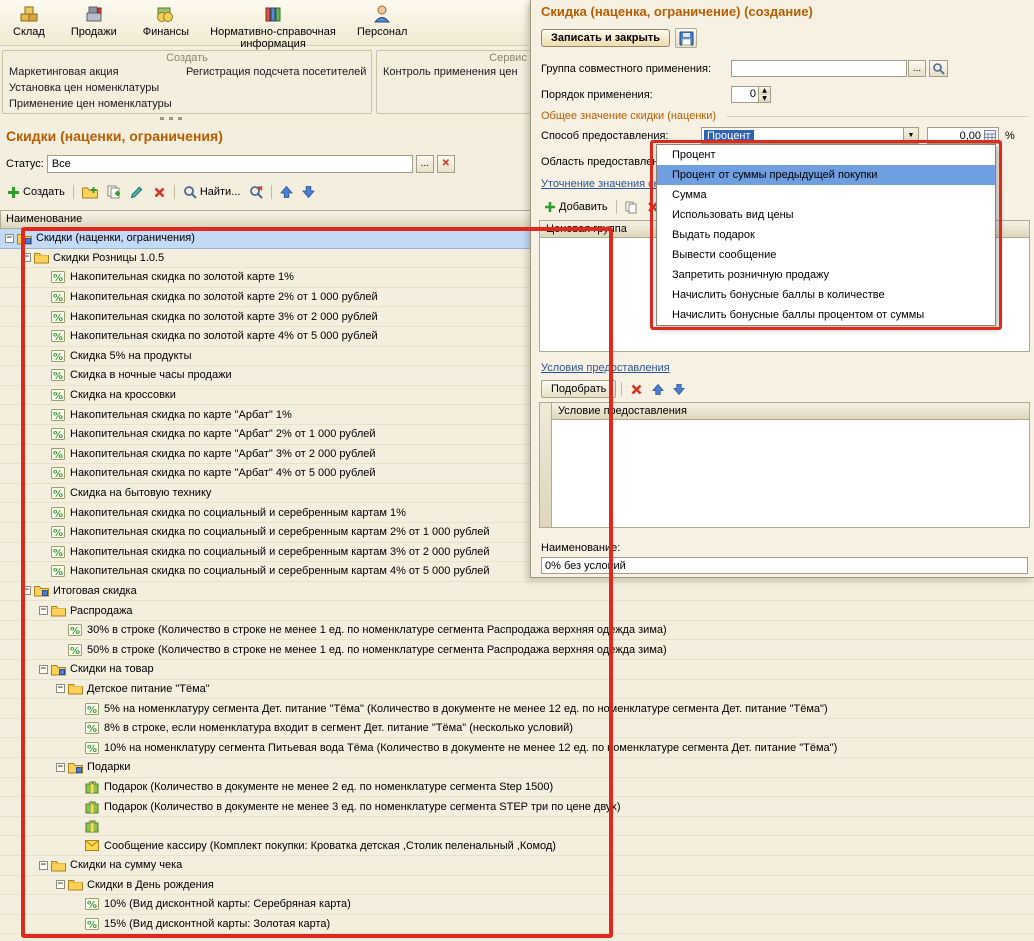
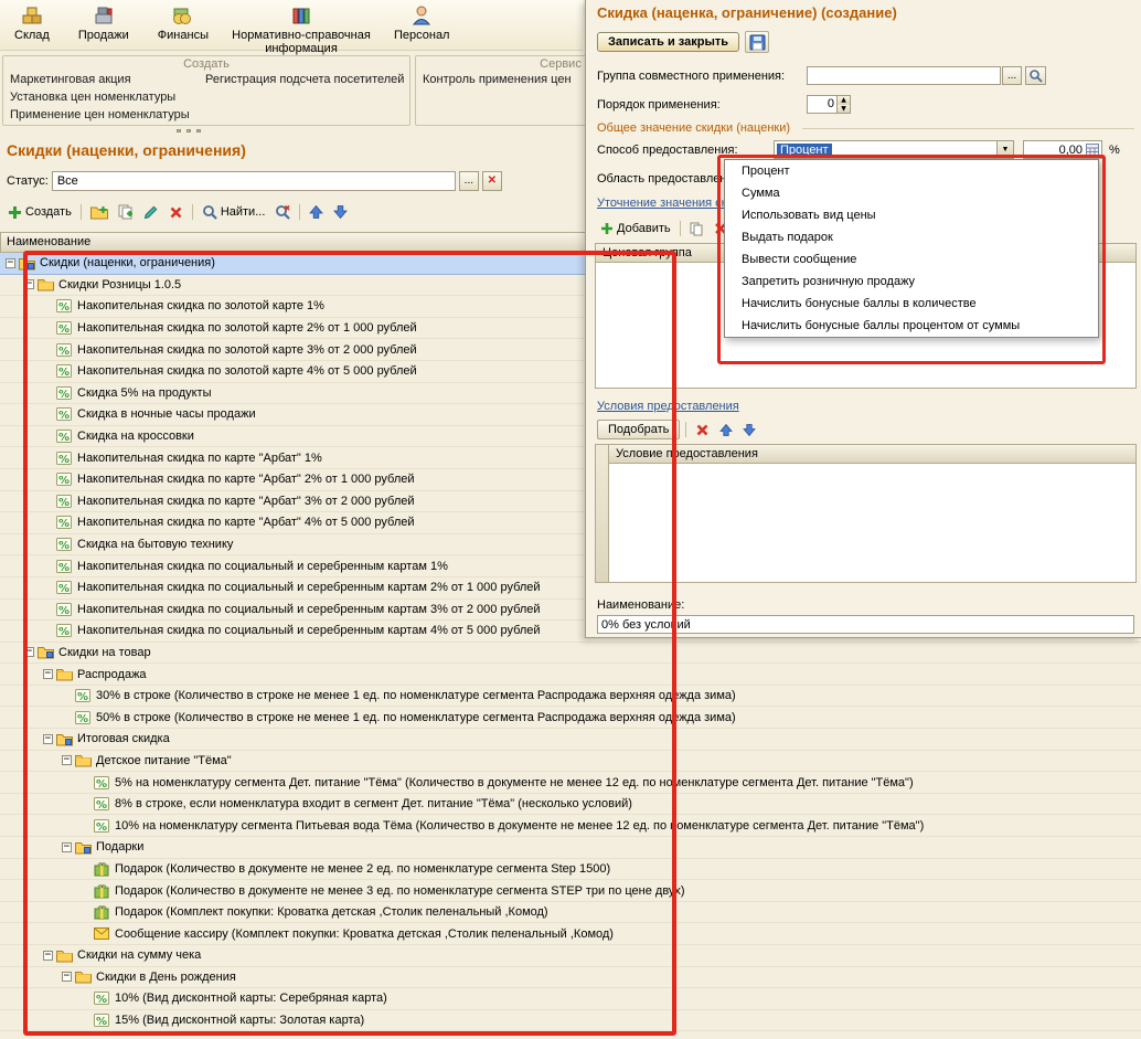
  Склад
  Продажи
  Финансы
  Нормативно-справочная информация
  Персонал
  Создать
  Маркетинговая акция
  Установка цен номенклатуры
  Применение цен номенклатуры
  Регистрация подсчета посетителей
  Сервис
  Контроль применения цен
  Скидки (наценки, ограничения)
  Статус:
  Все
  ...
  ✕
  Создать
  Найти...
  Наименование
  −
  Скидки (наценки, ограничения)
  −
  Скидки Розницы 1.0.5
  %
  Накопительная скидка по золотой карте 1%
  %
  Накопительная скидка по золотой карте 2% от 1 000 рублей
  %
  Накопительная скидка по золотой карте 3% от 2 000 рублей
  %
  Накопительная скидка по золотой карте 4% от 5 000 рублей
  %
  Скидка 5% на продукты
  %
  Скидка в ночные часы продажи
  %
  Скидка на кроссовки
  %
  Накопительная скидка по карте "Арбат" 1%
  %
  Накопительная скидка по карте "Арбат" 2% от 1 000 рублей
  %
  Накопительная скидка по карте "Арбат" 3% от 2 000 рублей
  %
  Накопительная скидка по карте "Арбат" 4% от 5 000 рублей
  %
  Скидка на бытовую технику
  %
  Накопительная скидка по социальный и серебренным картам 1%
  %
  Накопительная скидка по социальный и серебренным картам 2% от 1 000 рублей
  %
  Накопительная скидка по социальный и серебренным картам 3% от 2 000 рублей
  %
  Накопительная скидка по социальный и серебренным картам 4% от 5 000 рублей
  −
- Итоговая скидка
+ Скидки на товар
  −
  Распродажа
  %
  30% в строке (Количество в строке не менее 1 ед. по номенклатуре сегмента Распродажа верхняя одежда зима)
  %
  50% в строке (Количество в строке не менее 1 ед. по номенклатуре сегмента Распродажа верхняя одежда зима)
  −
- Скидки на товар
+ Итоговая скидка
  −
  Детское питание "Тёма"
  %
  5% на номенклатуру сегмента Дет. питание "Тёма" (Количество в документе не менее 12 ед. по номенклатуре сегмента Дет. питание "Тёма")
  %
  8% в строке, если номенклатура входит в сегмент Дет. питание "Тёма" (несколько условий)
  %
  10% на номенклатуру сегмента Питьевая вода Тёма (Количество в документе не менее 12 ед. по номенклатуре сегмента Дет. питание "Тёма")
  −
  Подарки
  Подарок (Количество в документе не менее 2 ед. по номенклатуре сегмента Step 1500)
  Подарок (Количество в документе не менее 3 ед. по номенклатуре сегмента STEP три по цене двух)
+ Подарок (Комплект покупки: Кроватка детская ,Столик пеленальный ,Комод)
  Сообщение кассиру (Комплект покупки: Кроватка детская ,Столик пеленальный ,Комод)
  −
  Скидки на сумму чека
  −
  Скидки в День рождения
  %
  10% (Вид дисконтной карты: Серебряная карта)
  %
  15% (Вид дисконтной карты: Золотая карта)
  Скидка (наценка, ограничение) (создание)
  Записать и закрыть
  Группа совместного применения:
  ...
  Порядок применения:
  0
  Общее значение скидки (наценки)
  Способ предоставления:
  Процент
  0,00
  %
  Область предоставле
  Уточнение значения с
  Добавить
  Ценовая группа
  Условия предоставления
  Подобрать
  Условие предоставления
  Наименование:
  0% без условий
  Процент
- Процент от суммы предыдущей покупки
  Сумма
  Использовать вид цены
  Выдать подарок
  Вывести сообщение
  Запретить розничную продажу
  Начислить бонусные баллы в количестве
  Начислить бонусные баллы процентом от суммы
